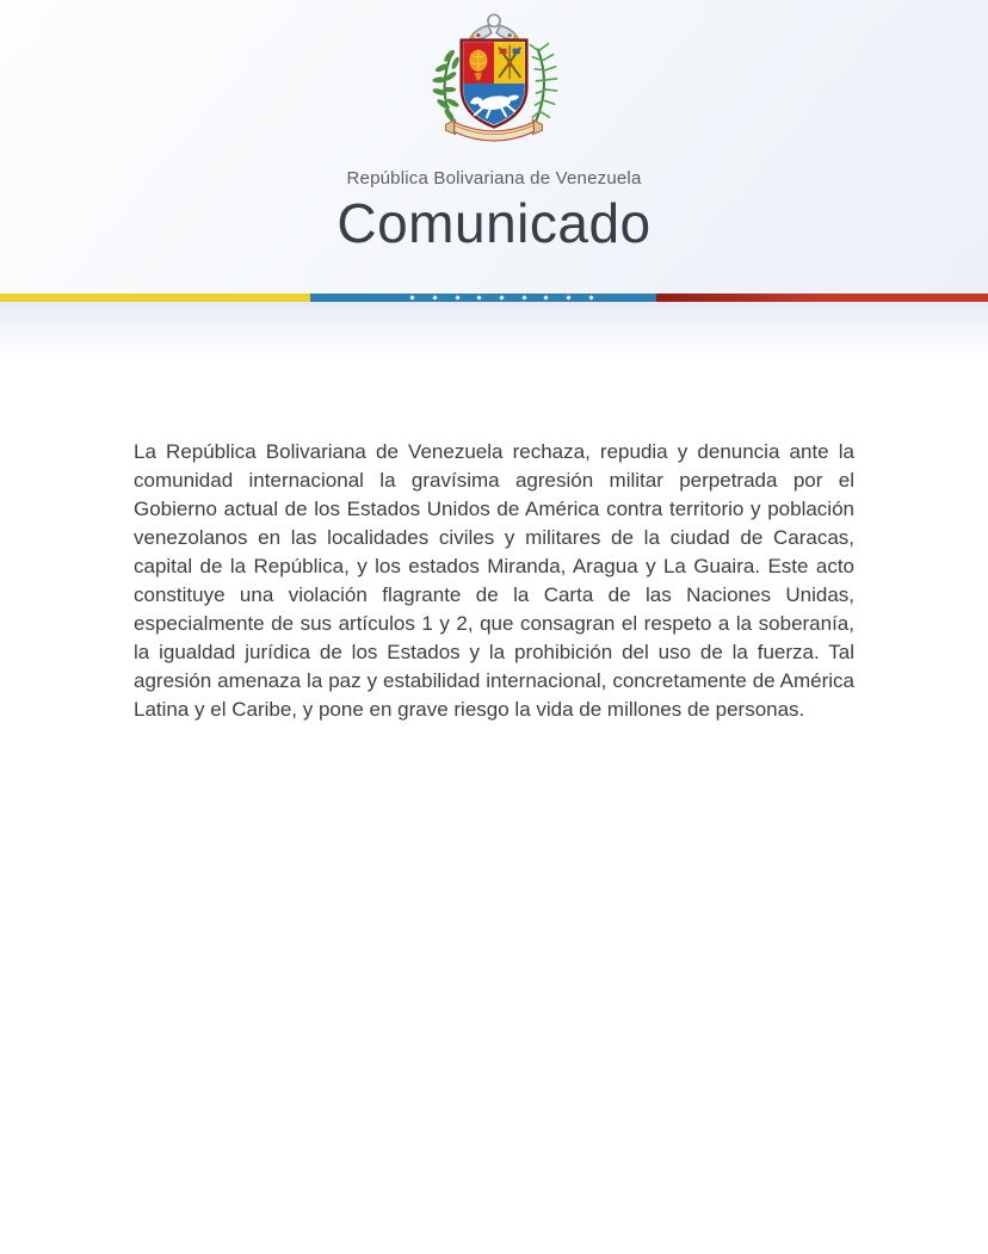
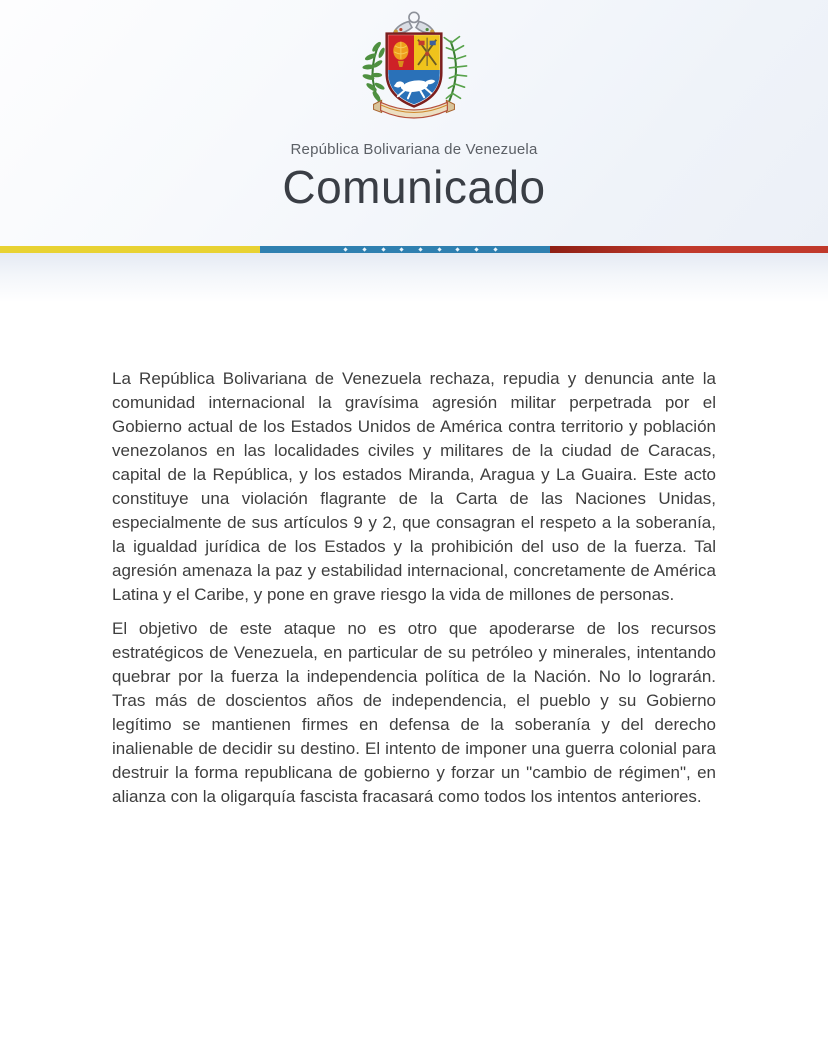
  República Bolivariana de Venezuela
  Comunicado
- La República Bolivariana de Venezuela rechaza, repudia y denuncia ante la comunidad internacional la gravísima agresión militar perpetrada por el Gobierno actual de los Estados Unidos de América contra territorio y población venezolanos en las localidades civiles y militares de la ciudad de Caracas, capital de la República, y los estados Miranda, Aragua y La Guaira. Este acto constituye una violación flagrante de la Carta de las Naciones Unidas, especialmente de sus artículos 1 y 2, que consagran el respeto a la soberanía, la igualdad jurídica de los Estados y la prohibición del uso de la fuerza. Tal agresión amenaza la paz y estabilidad internacional, concretamente de América Latina y el Caribe, y pone en grave riesgo la vida de millones de personas.
+ La República Bolivariana de Venezuela rechaza, repudia y denuncia ante la comunidad internacional la gravísima agresión militar perpetrada por el Gobierno actual de los Estados Unidos de América contra territorio y población venezolanos en las localidades civiles y militares de la ciudad de Caracas, capital de la República, y los estados Miranda, Aragua y La Guaira. Este acto constituye una violación flagrante de la Carta de las Naciones Unidas, especialmente de sus artículos 9 y 2, que consagran el respeto a la soberanía, la igualdad jurídica de los Estados y la prohibición del uso de la fuerza. Tal agresión amenaza la paz y estabilidad internacional, concretamente de América Latina y el Caribe, y pone en grave riesgo la vida de millones de personas.
+ El objetivo de este ataque no es otro que apoderarse de los recursos estratégicos de Venezuela, en particular de su petróleo y minerales, intentando quebrar por la fuerza la independencia política de la Nación. No lo lograrán. Tras más de doscientos años de independencia, el pueblo y su Gobierno legítimo se mantienen firmes en defensa de la soberanía y del derecho inalienable de decidir su destino. El intento de imponer una guerra colonial para destruir la forma republicana de gobierno y forzar un "cambio de régimen", en alianza con la oligarquía fascista fracasará como todos los intentos anteriores.
